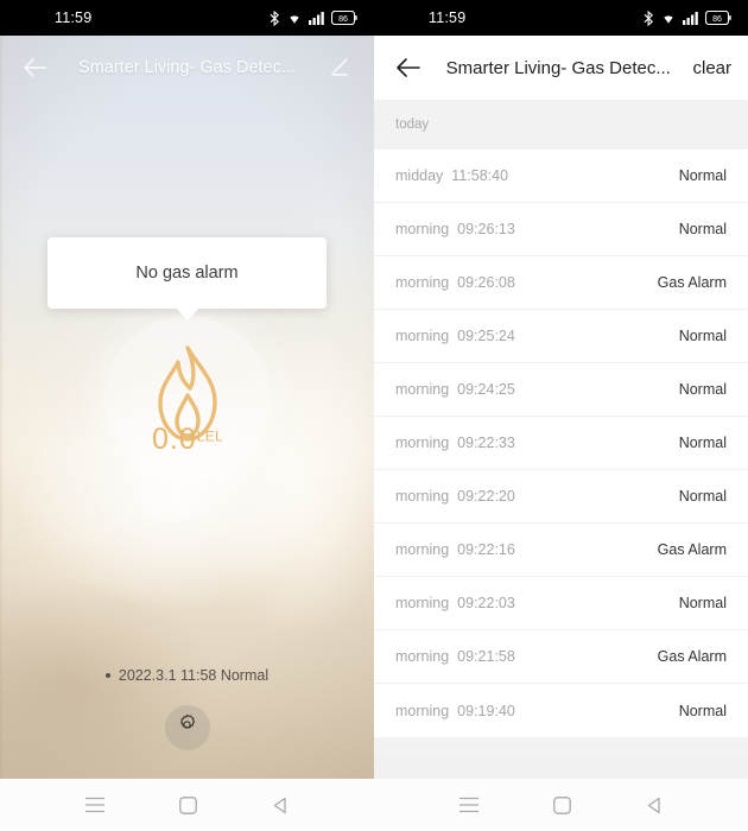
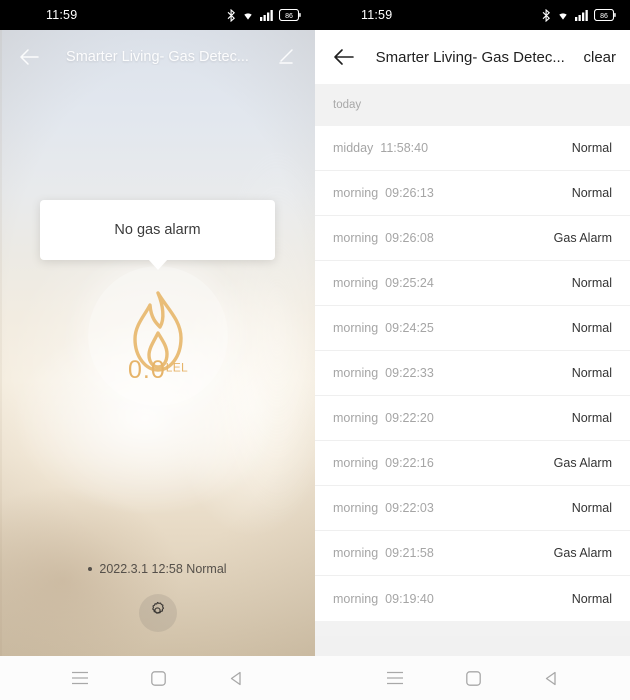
  11:59
  Smarter Living- Gas Detec...
  No gas alarm
  0.0LEL
- 2022.3.1 11:58 Normal
+ 2022.3.1 12:58 Normal
  11:59
  Smarter Living- Gas Detec...
  clear
  today
  midday 11:58:40
  Normal
  morning 09:26:13
  Normal
  morning 09:26:08
  Gas Alarm
  morning 09:25:24
  Normal
  morning 09:24:25
  Normal
  morning 09:22:33
  Normal
  morning 09:22:20
  Normal
  morning 09:22:16
  Gas Alarm
  morning 09:22:03
  Normal
  morning 09:21:58
  Gas Alarm
  morning 09:19:40
  Normal
